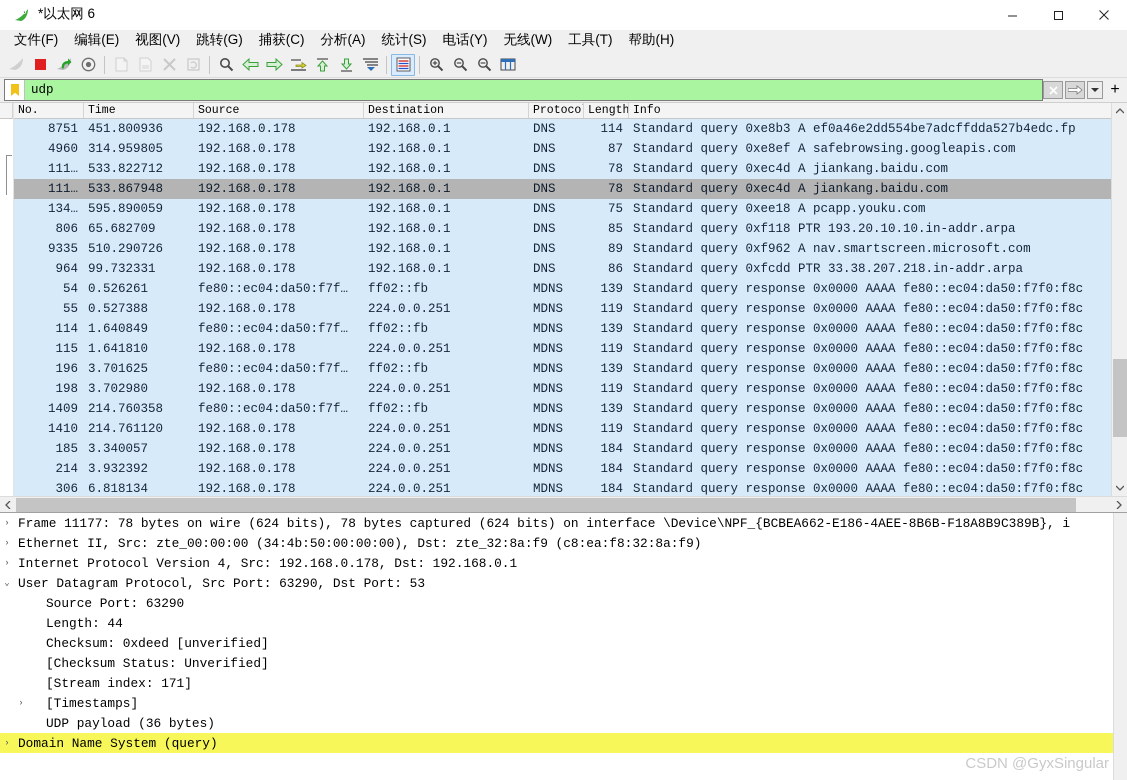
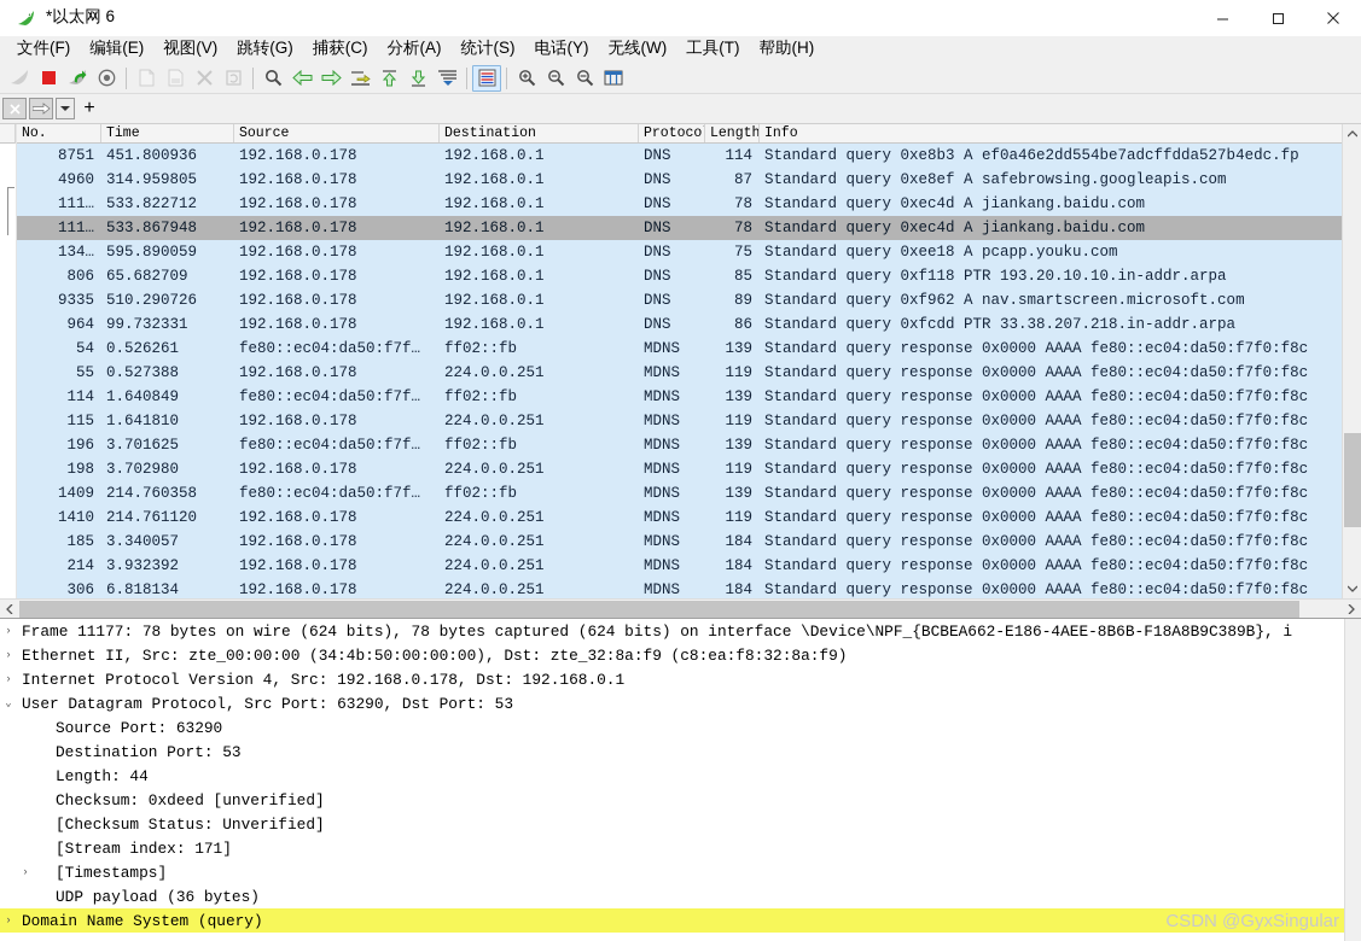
  *以太网 6
  文件(F)
  编辑(E)
  视图(V)
  跳转(G)
  捕获(C)
  分析(A)
  统计(S)
  电话(Y)
  无线(W)
  工具(T)
  帮助(H)
- udp
  +
  No.
  Time
  Source
  Destination
  Protoco
  Length
  Info
  8751
  451.800936
  192.168.0.178
  192.168.0.1
  DNS
  114
  Standard query 0xe8b3 A ef0a46e2dd554be7adcffdda527b4edc.fp
  4960
  314.959805
  192.168.0.178
  192.168.0.1
  DNS
  87
  Standard query 0xe8ef A safebrowsing.googleapis.com
  111…
  533.822712
  192.168.0.178
  192.168.0.1
  DNS
  78
  Standard query 0xec4d A jiankang.baidu.com
  111…
  533.867948
  192.168.0.178
  192.168.0.1
  DNS
  78
  Standard query 0xec4d A jiankang.baidu.com
  134…
  595.890059
  192.168.0.178
  192.168.0.1
  DNS
  75
  Standard query 0xee18 A pcapp.youku.com
  806
  65.682709
  192.168.0.178
  192.168.0.1
  DNS
  85
  Standard query 0xf118 PTR 193.20.10.10.in-addr.arpa
  9335
  510.290726
  192.168.0.178
  192.168.0.1
  DNS
  89
  Standard query 0xf962 A nav.smartscreen.microsoft.com
  964
  99.732331
  192.168.0.178
  192.168.0.1
  DNS
  86
  Standard query 0xfcdd PTR 33.38.207.218.in-addr.arpa
  54
  0.526261
  fe80::ec04:da50:f7f…
  ff02::fb
  MDNS
  139
  Standard query response 0x0000 AAAA fe80::ec04:da50:f7f0:f8c
  55
  0.527388
  192.168.0.178
  224.0.0.251
  MDNS
  119
  Standard query response 0x0000 AAAA fe80::ec04:da50:f7f0:f8c
  114
  1.640849
  fe80::ec04:da50:f7f…
  ff02::fb
  MDNS
  139
  Standard query response 0x0000 AAAA fe80::ec04:da50:f7f0:f8c
  115
  1.641810
  192.168.0.178
  224.0.0.251
  MDNS
  119
  Standard query response 0x0000 AAAA fe80::ec04:da50:f7f0:f8c
  196
  3.701625
  fe80::ec04:da50:f7f…
  ff02::fb
  MDNS
  139
  Standard query response 0x0000 AAAA fe80::ec04:da50:f7f0:f8c
  198
  3.702980
  192.168.0.178
  224.0.0.251
  MDNS
  119
  Standard query response 0x0000 AAAA fe80::ec04:da50:f7f0:f8c
  1409
  214.760358
  fe80::ec04:da50:f7f…
  ff02::fb
  MDNS
  139
  Standard query response 0x0000 AAAA fe80::ec04:da50:f7f0:f8c
  1410
  214.761120
  192.168.0.178
  224.0.0.251
  MDNS
  119
  Standard query response 0x0000 AAAA fe80::ec04:da50:f7f0:f8c
  185
  3.340057
  192.168.0.178
  224.0.0.251
  MDNS
  184
  Standard query response 0x0000 AAAA fe80::ec04:da50:f7f0:f8c
  214
  3.932392
  192.168.0.178
  224.0.0.251
  MDNS
  184
  Standard query response 0x0000 AAAA fe80::ec04:da50:f7f0:f8c
  306
  6.818134
  192.168.0.178
  224.0.0.251
  MDNS
  184
  Standard query response 0x0000 AAAA fe80::ec04:da50:f7f0:f8c
  ›
  Frame 11177: 78 bytes on wire (624 bits), 78 bytes captured (624 bits) on interface \Device\NPF_{BCBEA662-E186-4AEE-8B6B-F18A8B9C389B}, i
  ›
  Ethernet II, Src: zte_00:00:00 (34:4b:50:00:00:00), Dst: zte_32:8a:f9 (c8:ea:f8:32:8a:f9)
  ›
  Internet Protocol Version 4, Src: 192.168.0.178, Dst: 192.168.0.1
  ⌄
  User Datagram Protocol, Src Port: 63290, Dst Port: 53
  Source Port: 63290
+ Destination Port: 53
  Length: 44
  Checksum: 0xdeed [unverified]
  [Checksum Status: Unverified]
  [Stream index: 171]
  ›
  [Timestamps]
  UDP payload (36 bytes)
  ›
  Domain Name System (query)
  CSDN @GyxSingular
